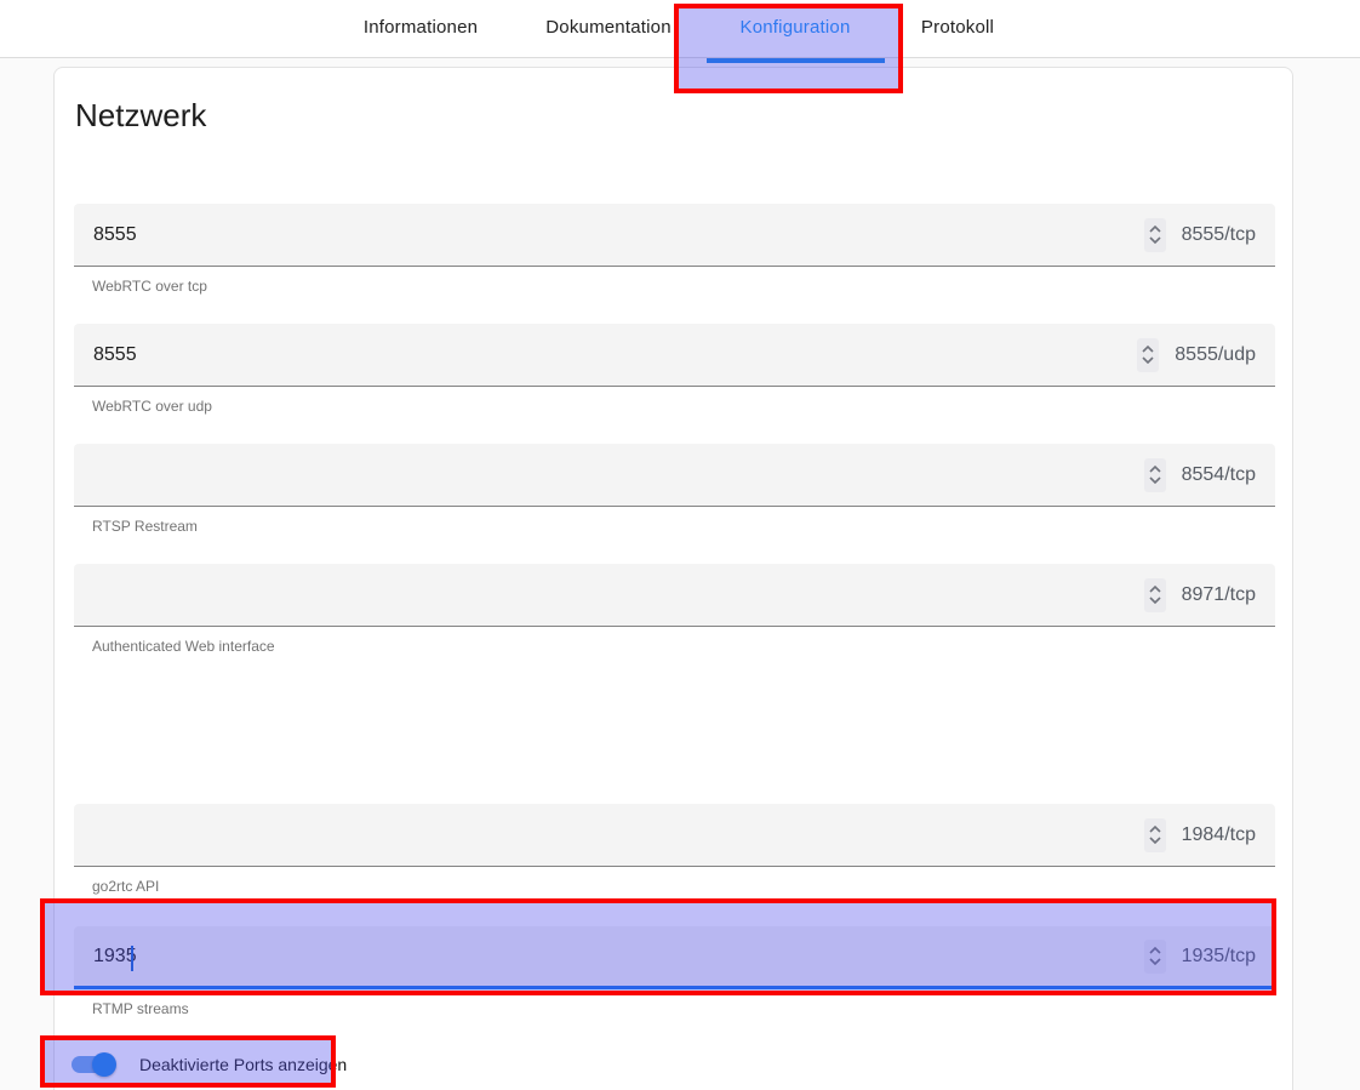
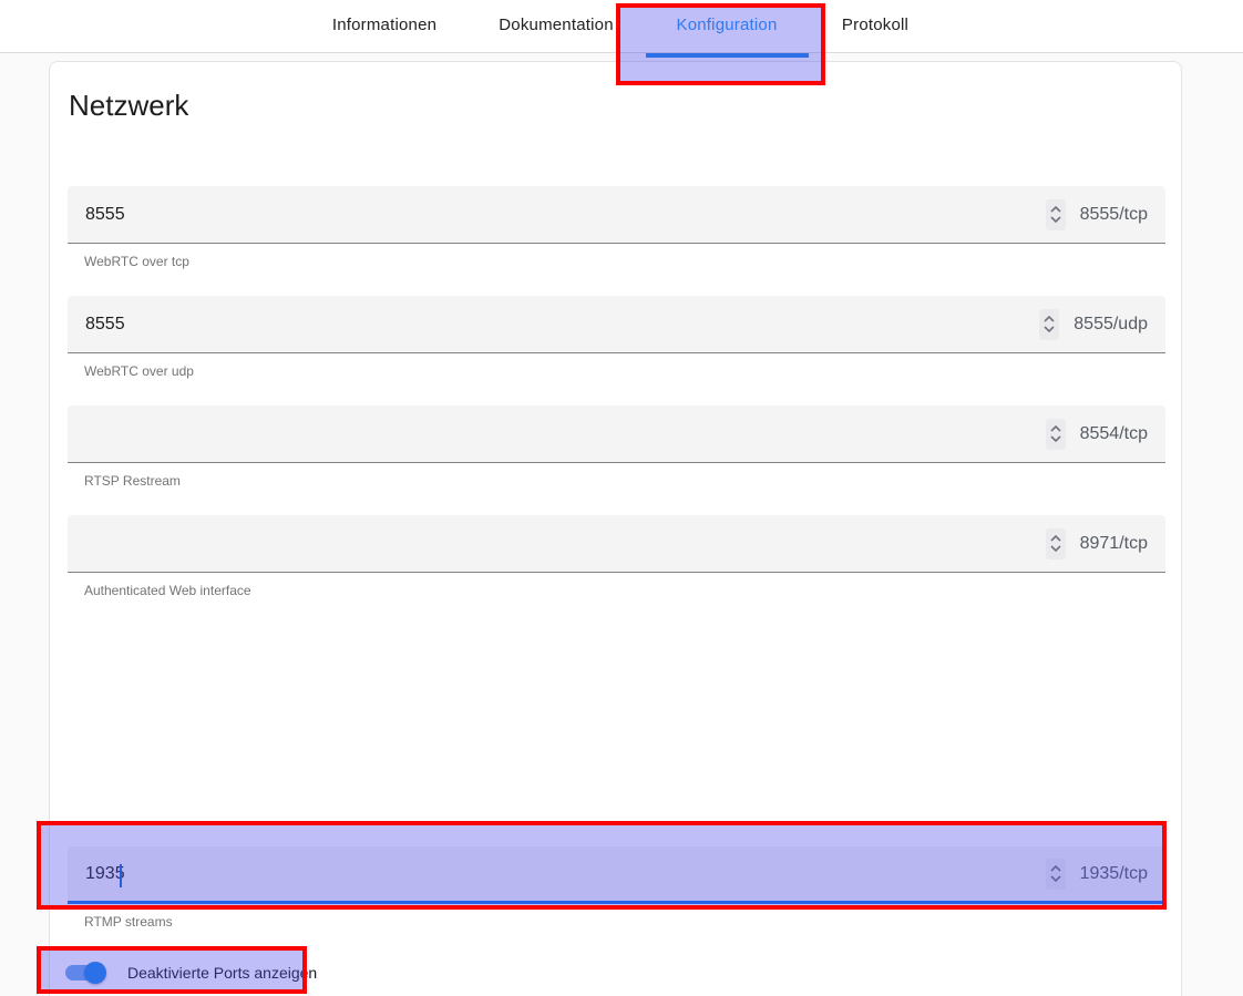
  Informationen
  Dokumentation
  Konfiguration
  Protokoll
  Netzwerk
  8555
  8555/tcp
  WebRTC over tcp
  8555
  8555/udp
  WebRTC over udp
  8554/tcp
  RTSP Restream
  8971/tcp
  Authenticated Web interface
- 1984/tcp
- go2rtc API
  193
  1935/tcp
  RTMP streams
  Deaktivierte Ports anzeigen
